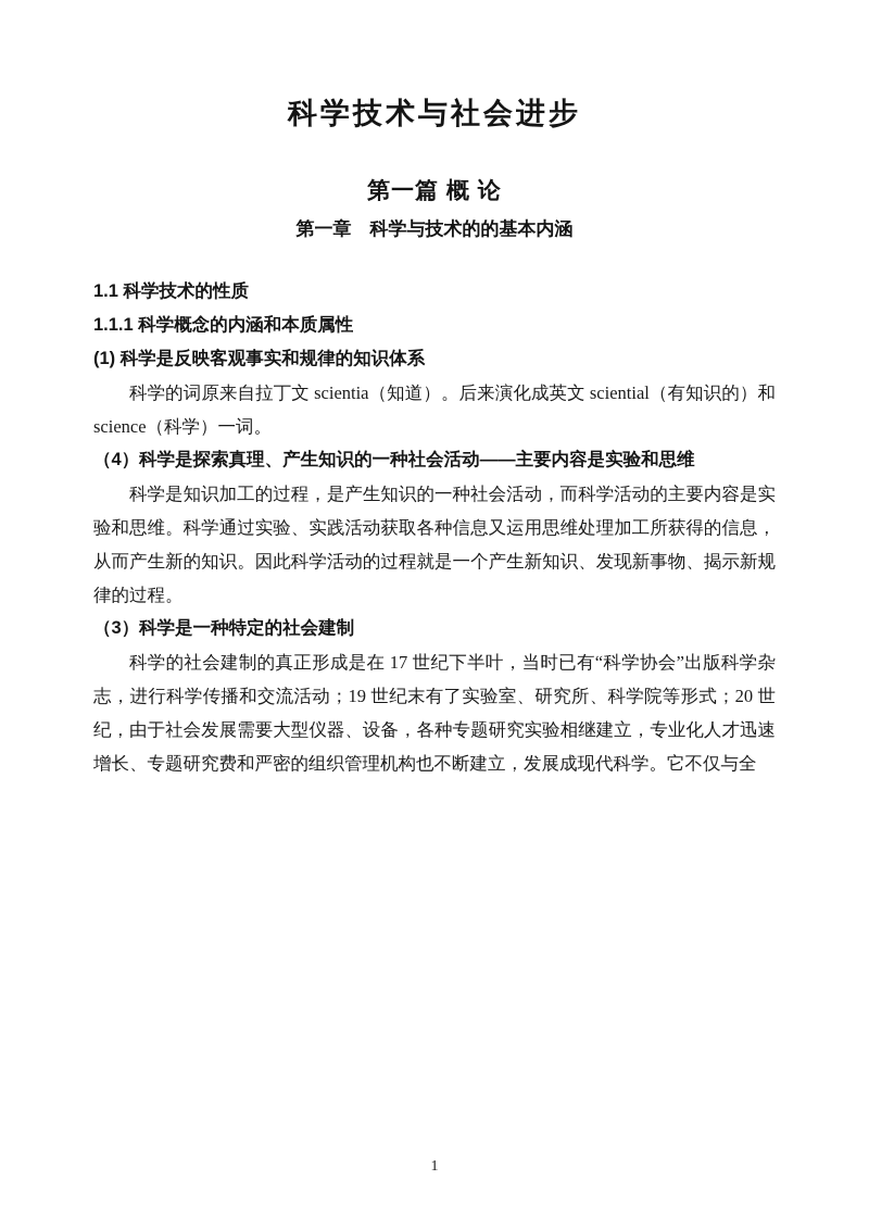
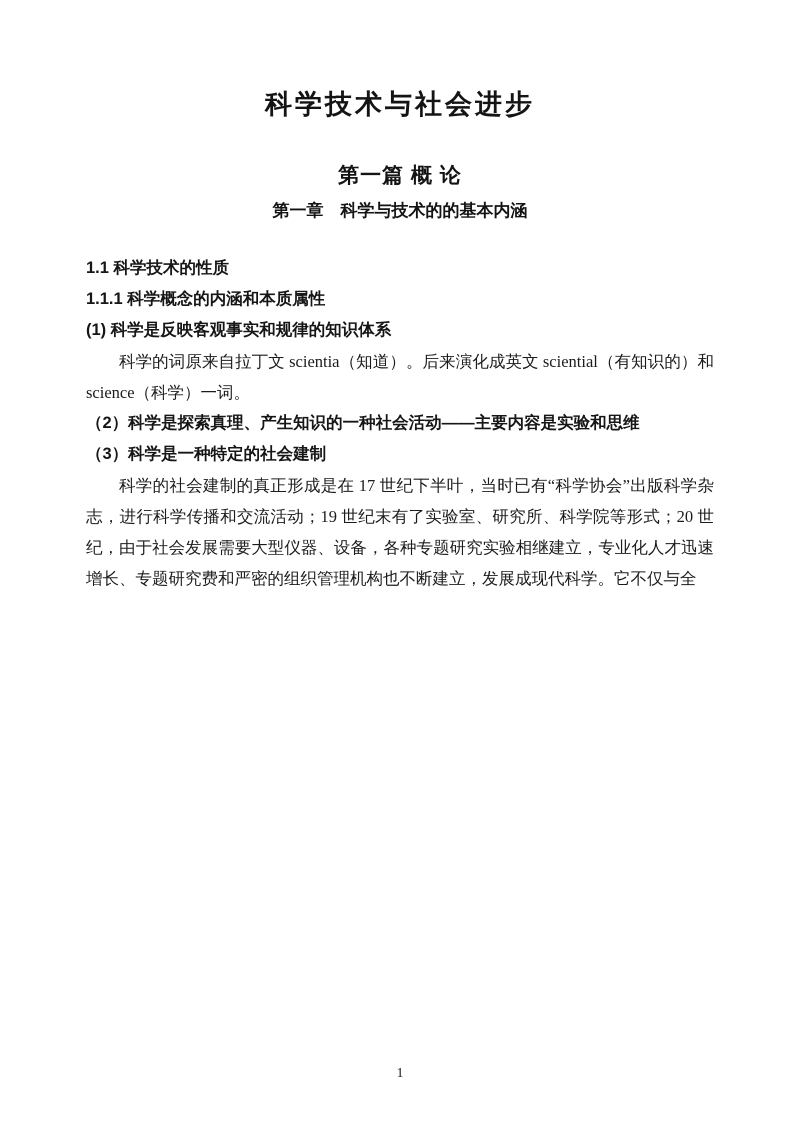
  科学技术与社会进步
  第一篇 概 论
  第一章 科学与技术的的基本内涵
  1.1 科学技术的性质
  1.1.1 科学概念的内涵和本质属性
  (1) 科学是反映客观事实和规律的知识体系
  科学的词原来自拉丁文 scientia（知道）。后来演化成英文 sciential（有知识的）和 science（科学）一词。
- （4）科学是探索真理、产生知识的一种社会活动——主要内容是实验和思维
+ （2）科学是探索真理、产生知识的一种社会活动——主要内容是实验和思维
- 科学是知识加工的过程，是产生知识的一种社会活动，而科学活动的主要内容是实验和思维。科学通过实验、实践活动获取各种信息又运用思维处理加工所获得的信息，从而产生新的知识。因此科学活动的过程就是一个产生新知识、发现新事物、揭示新规律的过程。
  （3）科学是一种特定的社会建制
  科学的社会建制的真正形成是在 17 世纪下半叶，当时已有“科学协会”出版科学杂志，进行科学传播和交流活动；19 世纪末有了实验室、研究所、科学院等形式；20 世纪，由于社会发展需要大型仪器、设备，各种专题研究实验相继建立，专业化人才迅速增长、专题研究费和严密的组织管理机构也不断建立，发展成现代科学。它不仅与全
  1
